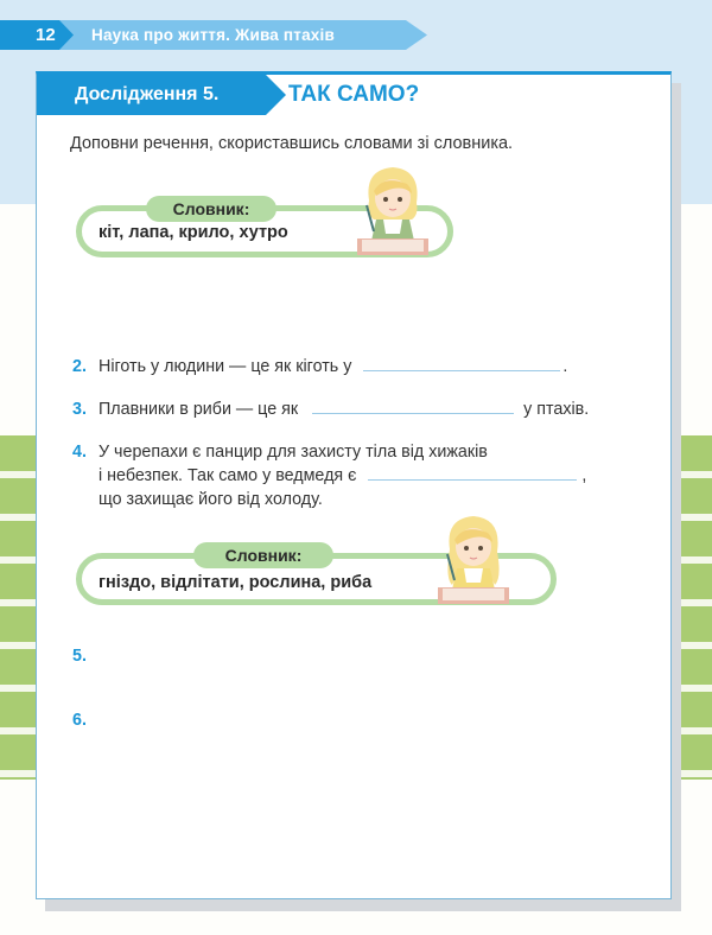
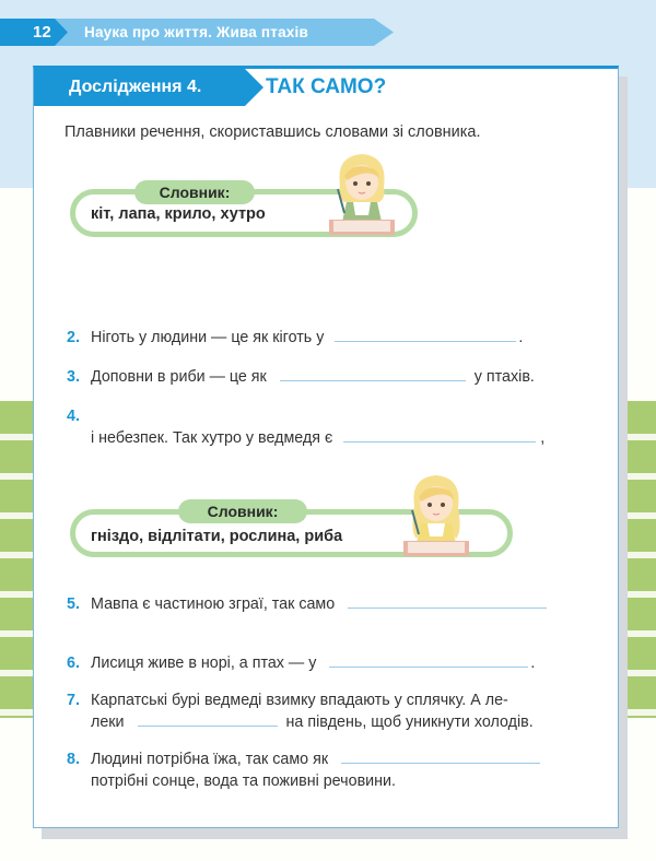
  12
  Наука про життя. Жива птахів
- Дослідження 5.
+ Дослідження 4.
  ТАК САМО?
- Доповни речення, скориставшись словами зі словника.
+ Плавники речення, скориставшись словами зі словника.
  Словник:
  кіт, лапа, крило, хутро
  2.
  Ніготь у людини — це як кіготь у .
  3.
- Плавники в риби — це як у птахів.
+ Доповни в риби — це як у птахів.
  4.
- У черепахи є панцир для захисту тіла від хижаків
- і небезпек. Так само у ведмедя є ,
+ і небезпек. Так хутро у ведмедя є ,
- що захищає його від холоду.
  Словник:
  гніздо, відлітати, рослина, риба
  5.
+ Мавпа є частиною зграї, так само
  6.
+ Лисиця живе в норі, а птах — у .
+ 7.
+ Карпатські бурі ведмеді взимку впадають у сплячку. А ле-
+ леки на південь, щоб уникнути холодів.
+ 8.
+ Людині потрібна їжа, так само як
+ потрібні сонце, вода та поживні речовини.
